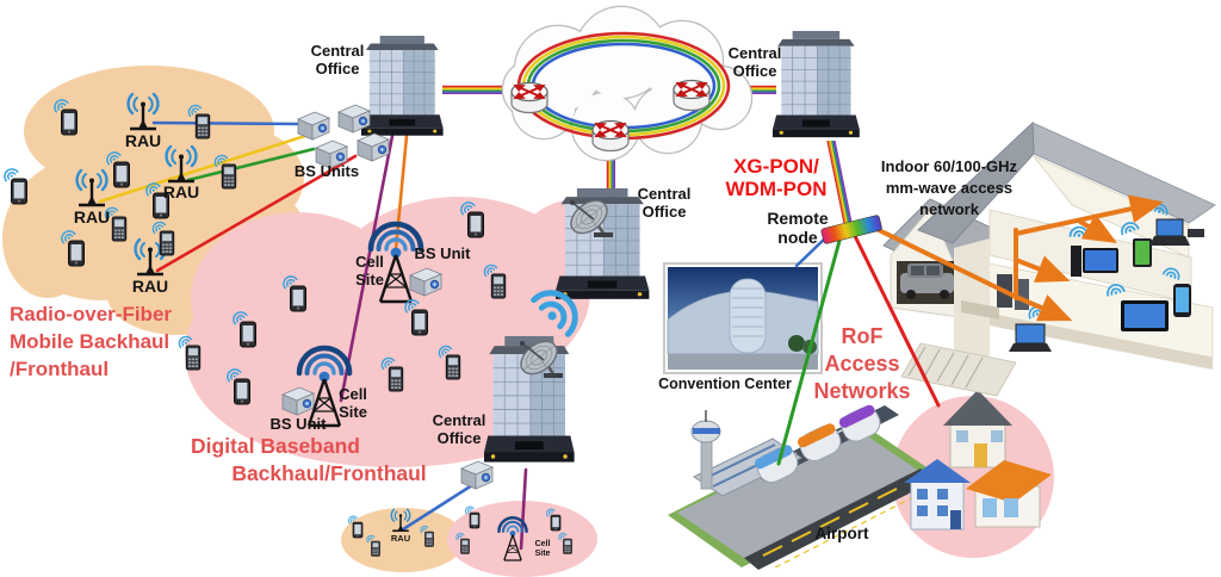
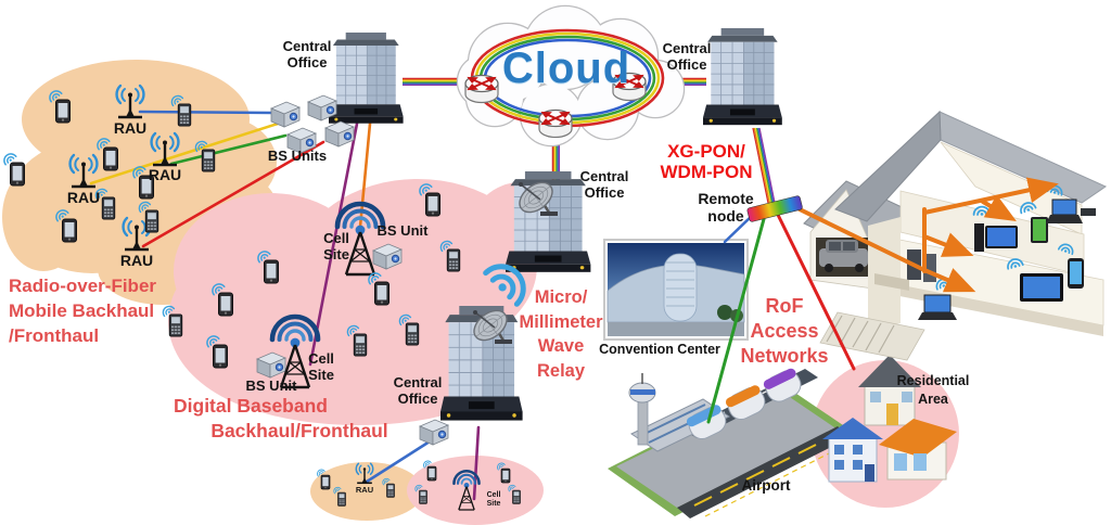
+ Cloud
  Central
  Office
  Central
  Office
  Central
  Office
  Central
  Office
  BS Units
  BS Unit
  Cell
  Site
  BS Unit
  Cell
  Site
  RAU
  RAU
  RAU
  RAU
  RAU
  Radio-over-Fiber
  Mobile Backhaul
  /Fronthaul
  Digital Baseband
  Backhaul/Fronthaul
+ Micro/
+ Millimeter
+ Wave
+ Relay
  XG-PON/
  WDM-PON
  Remote
  node
- Indoor 60/100-GHz
- mm-wave access
- network
  RoF
  Access
  Networks
  Convention Center
  Airport
+ Residential
+ Area
